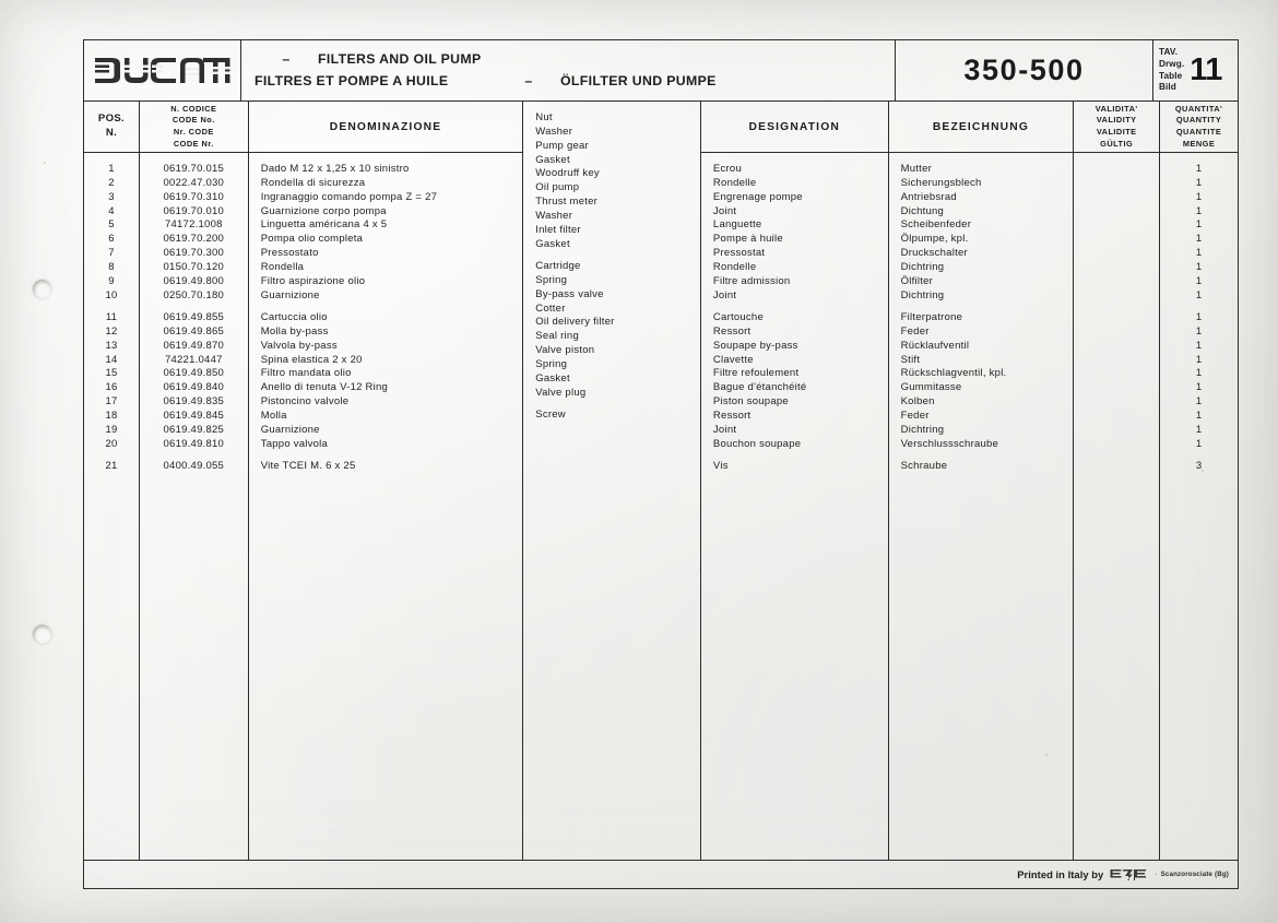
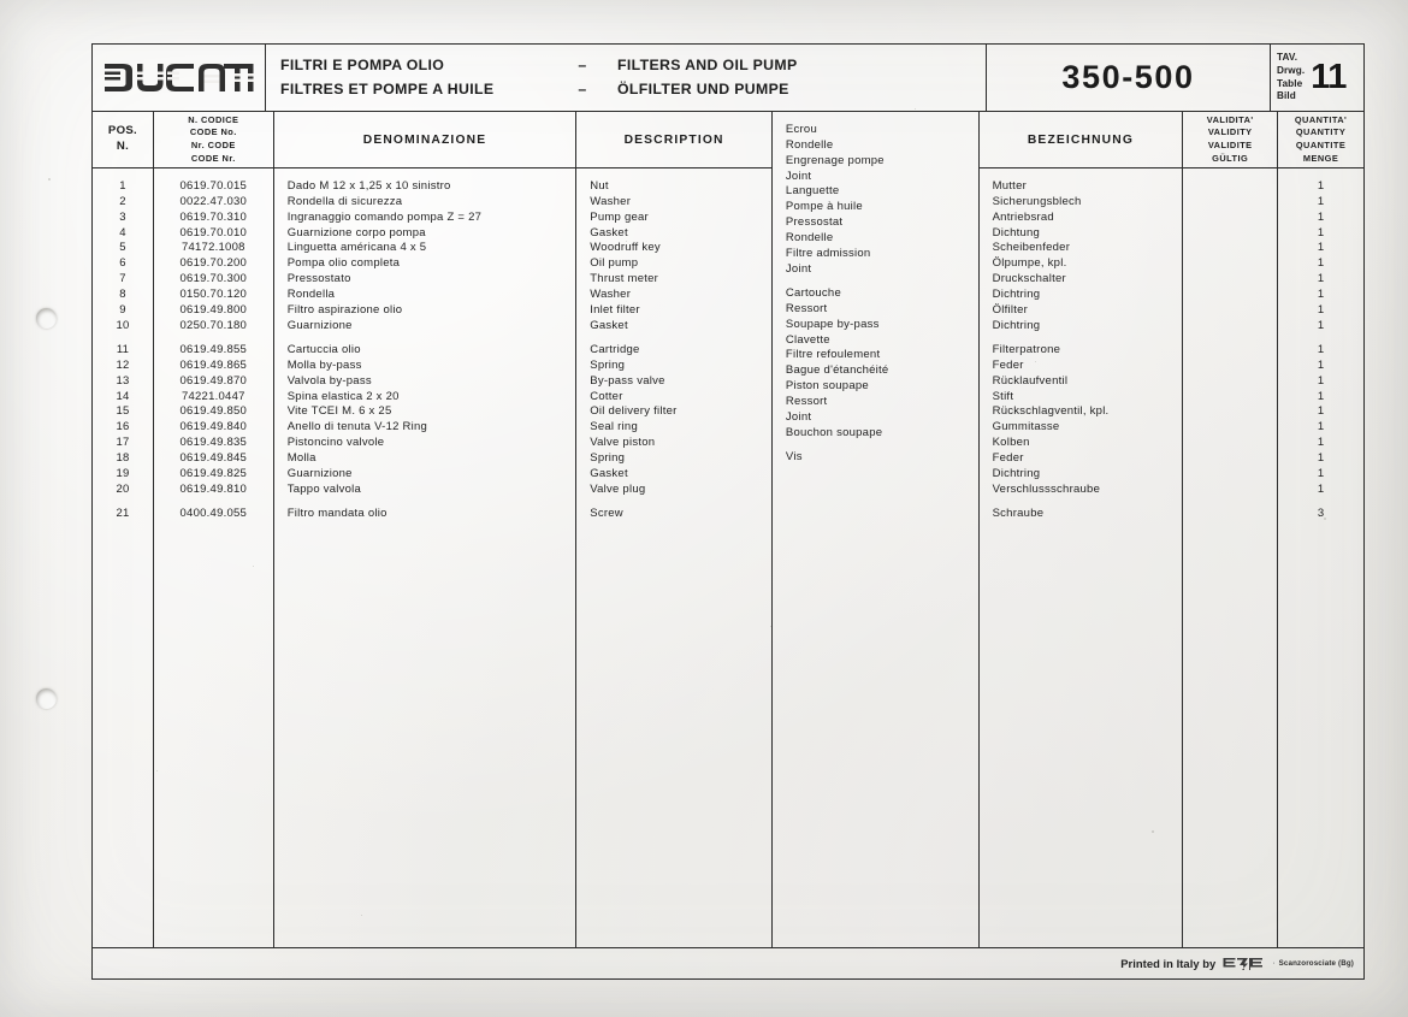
+ FILTRI E POMPA OLIO
  –
  FILTERS AND OIL PUMP
  FILTRES ET POMPE A HUILE
  –
  ÖLFILTER UND PUMPE
  350-500
  TAV.
  Drwg.
  Table
  Bild
  11
  POS.
  N.
  1
  2
  3
  4
  5
  6
  7
  8
  9
  10
  11
  12
  13
  14
  15
  16
  17
  18
  19
  20
  21
  N. CODICE
  CODE No.
  Nr. CODE
  CODE Nr.
  0619.70.015
  0022.47.030
  0619.70.310
  0619.70.010
  74172.1008
  0619.70.200
  0619.70.300
  0150.70.120
  0619.49.800
  0250.70.180
  0619.49.855
  0619.49.865
  0619.49.870
  74221.0447
  0619.49.850
  0619.49.840
  0619.49.835
  0619.49.845
  0619.49.825
  0619.49.810
  0400.49.055
  DENOMINAZIONE
  Dado M 12 x 1,25 x 10 sinistro
  Rondella di sicurezza
  Ingranaggio comando pompa Z = 27
  Guarnizione corpo pompa
  Linguetta américana 4 x 5
  Pompa olio completa
  Pressostato
  Rondella
  Filtro aspirazione olio
  Guarnizione
  Cartuccia olio
  Molla by-pass
  Valvola by-pass
  Spina elastica 2 x 20
- Filtro mandata olio
+ Vite TCEI M. 6 x 25
  Anello di tenuta V-12 Ring
  Pistoncino valvole
  Molla
  Guarnizione
  Tappo valvola
- Vite TCEI M. 6 x 25
+ Filtro mandata olio
+ DESCRIPTION
  Nut
  Washer
  Pump gear
  Gasket
  Woodruff key
  Oil pump
  Thrust meter
  Washer
  Inlet filter
  Gasket
  Cartridge
  Spring
  By-pass valve
  Cotter
  Oil delivery filter
  Seal ring
  Valve piston
  Spring
  Gasket
  Valve plug
  Screw
- DESIGNATION
  Ecrou
  Rondelle
  Engrenage pompe
  Joint
  Languette
  Pompe à huile
  Pressostat
  Rondelle
  Filtre admission
  Joint
  Cartouche
  Ressort
  Soupape by-pass
  Clavette
  Filtre refoulement
  Bague d'étanchéité
  Piston soupape
  Ressort
  Joint
  Bouchon soupape
  Vis
  BEZEICHNUNG
  Mutter
  Sicherungsblech
  Antriebsrad
  Dichtung
  Scheibenfeder
  Ölpumpe, kpl.
  Druckschalter
  Dichtring
  Ölfilter
  Dichtring
  Filterpatrone
  Feder
  Rücklaufventil
  Stift
  Rückschlagventil, kpl.
  Gummitasse
  Kolben
  Feder
  Dichtring
  Verschlussschraube
  Schraube
  VALIDITA'
  VALIDITY
  VALIDITE
  GÜLTIG
  QUANTITA'
  QUANTITY
  QUANTITE
  MENGE
  1
  1
  1
  1
  1
  1
  1
  1
  1
  1
  1
  1
  1
  1
  1
  1
  1
  1
  1
  1
  3
  Printed in Italy by
